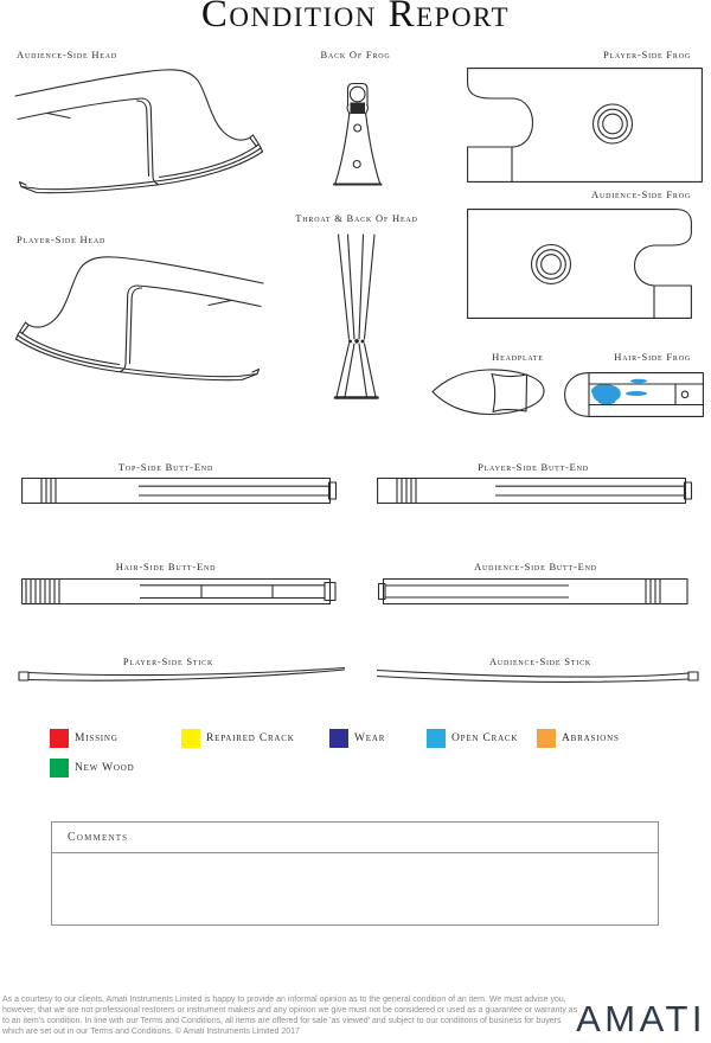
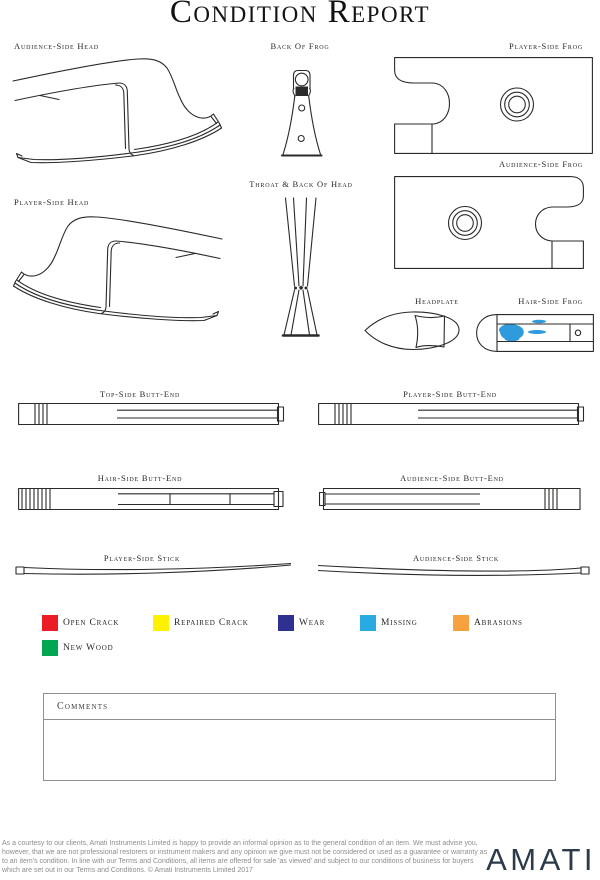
  Condition Report
  Audience-Side Head
  Back Of Frog
  Player-Side Frog
  Audience-Side Frog
  Player-Side Head
  Throat & Back Of Head
  Headplate
  Hair-Side Frog
  Top-Side Butt-End
  Player-Side Butt-End
  Hair-Side Butt-End
  Audience-Side Butt-End
  Player-Side Stick
  Audience-Side Stick
- Missing
+ Open Crack
  Repaired Crack
  Wear
- Open Crack
+ Missing
  Abrasions
  New Wood
  Comments
  AMATI
